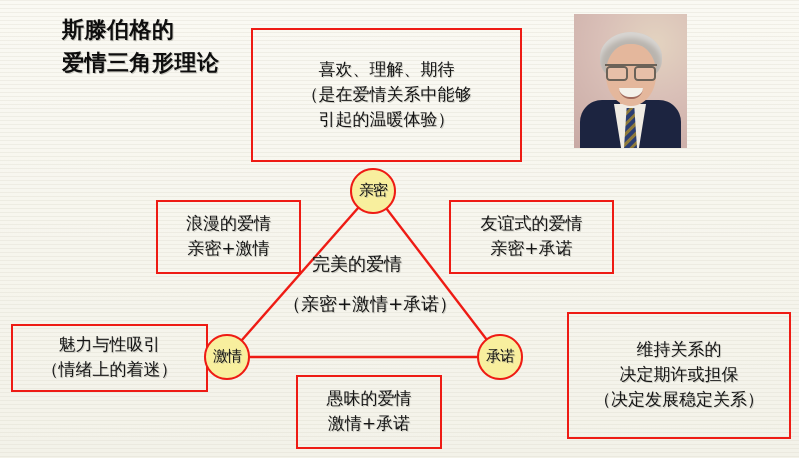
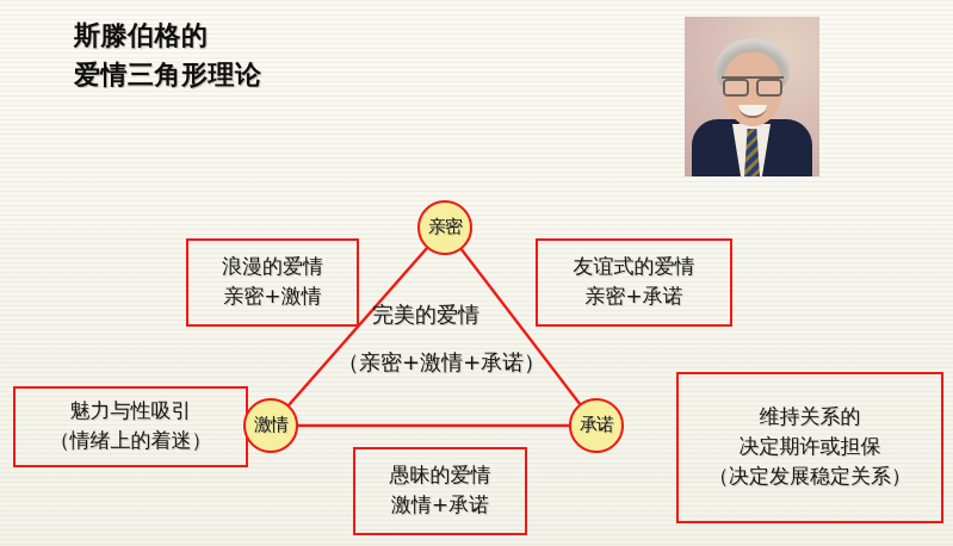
  斯滕伯格的
  爱情三角形理论
  亲密
  激情
  承诺
  完美的爱情
  （亲密+激情+承诺）
- 喜欢、理解、期待
- （是在爱情关系中能够
- 引起的温暖体验）
  浪漫的爱情
  亲密+激情
  友谊式的爱情
  亲密+承诺
  魅力与性吸引
  （情绪上的着迷）
  愚昧的爱情
  激情+承诺
  维持关系的
  决定期许或担保
  （决定发展稳定关系）
